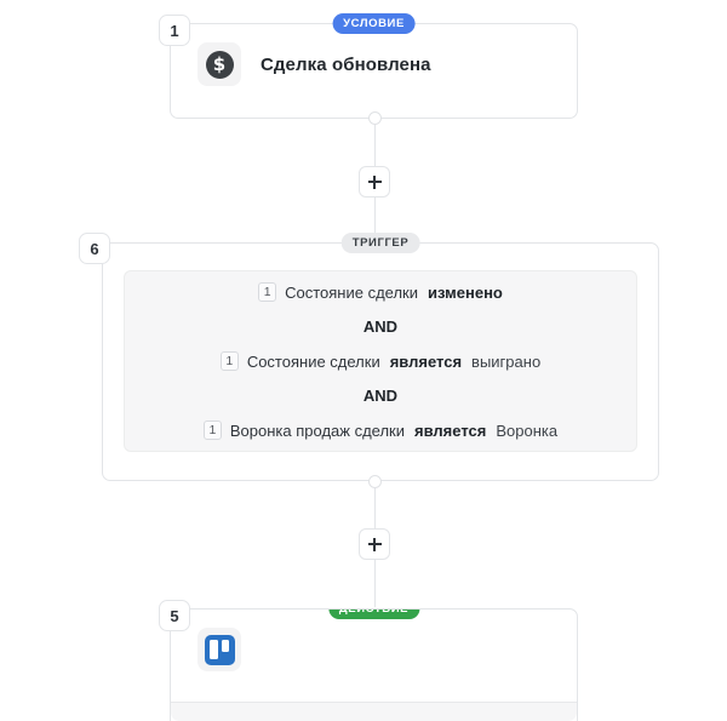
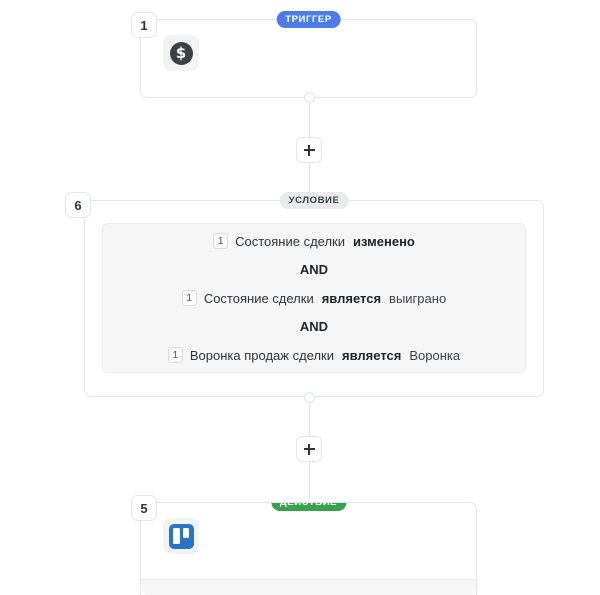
- УСЛОВИЕ
+ ТРИГГЕР
  $
- Сделка обновлена
  1
- ТРИГГЕР
+ УСЛОВИЕ
  1
  Состояние сделки
  изменено
  AND
  1
  Состояние сделки
  является
  выиграно
  AND
  1
  Воронка продаж сделки
  является
  Воронка
  6
  ДЕЙСТВИЕ
  5
